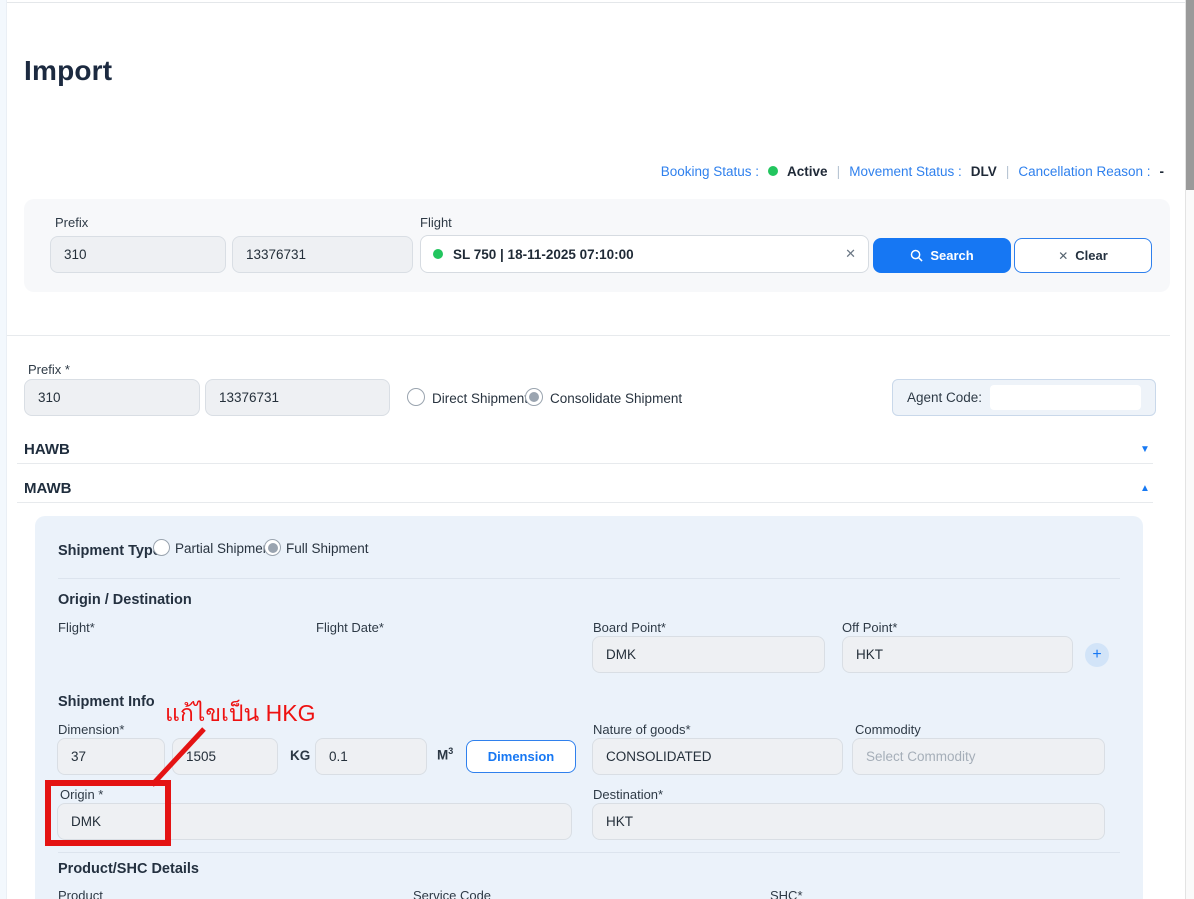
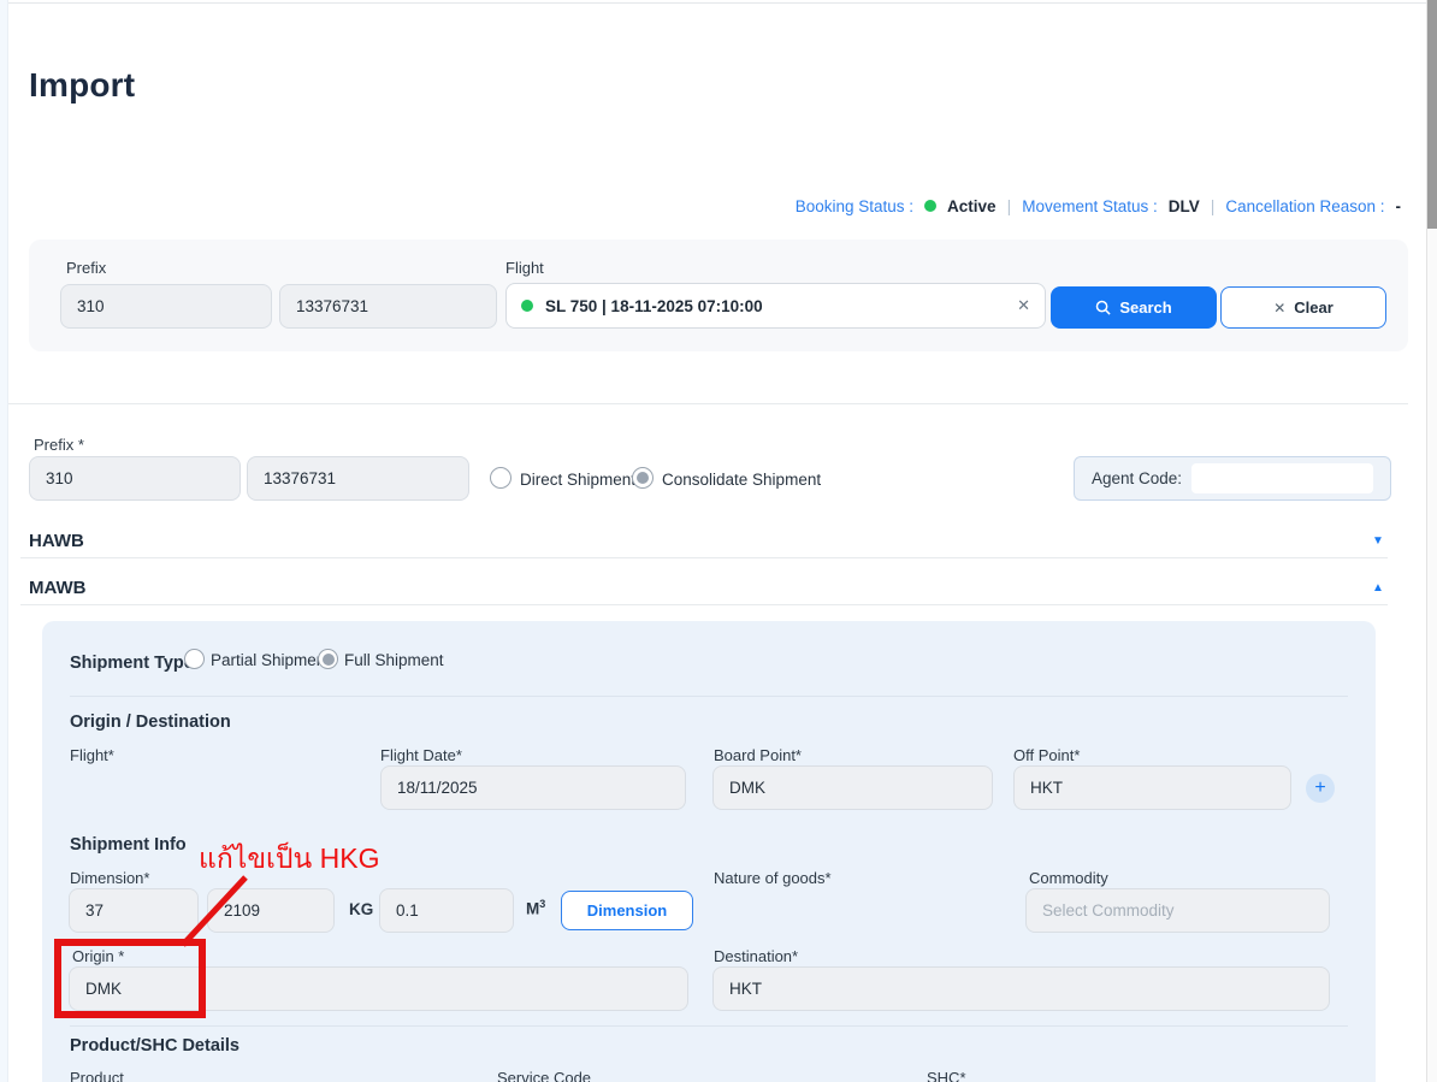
  Import
  Booking Status :
  Active
  |
  Movement Status :
  DLV
  |
  Cancellation Reason :
  -
  Prefix
  310
  13376731
  Flight
  SL 750 | 18-11-2025 07:10:00
  ✕
  Search
  ✕
  Clear
  Prefix *
  310
  13376731
  Direct Shipmen
  Consolidate Shipment
  Agent Code:
  HAWB
  ▼
  MAWB
  ▲
  Shipment Typ
  Partial Shipme
  Full Shipment
  Origin / Destination
  Flight*
  Flight Date*
+ 18/11/2025
  Board Point*
  DMK
  Off Point*
  HKT
  +
  Shipment Info
  Dimension*
  37
- 1505
+ 2109
  KG
  0.1
  M3
  Dimension
  Nature of goods*
- CONSOLIDATED
  Commodity
  Select Commodity
  Origin *
  DMK
  Destination*
  HKT
  Product/SHC Details
  Product
  Service Code
  SHC*
  แก้ไขเป็น HKG
